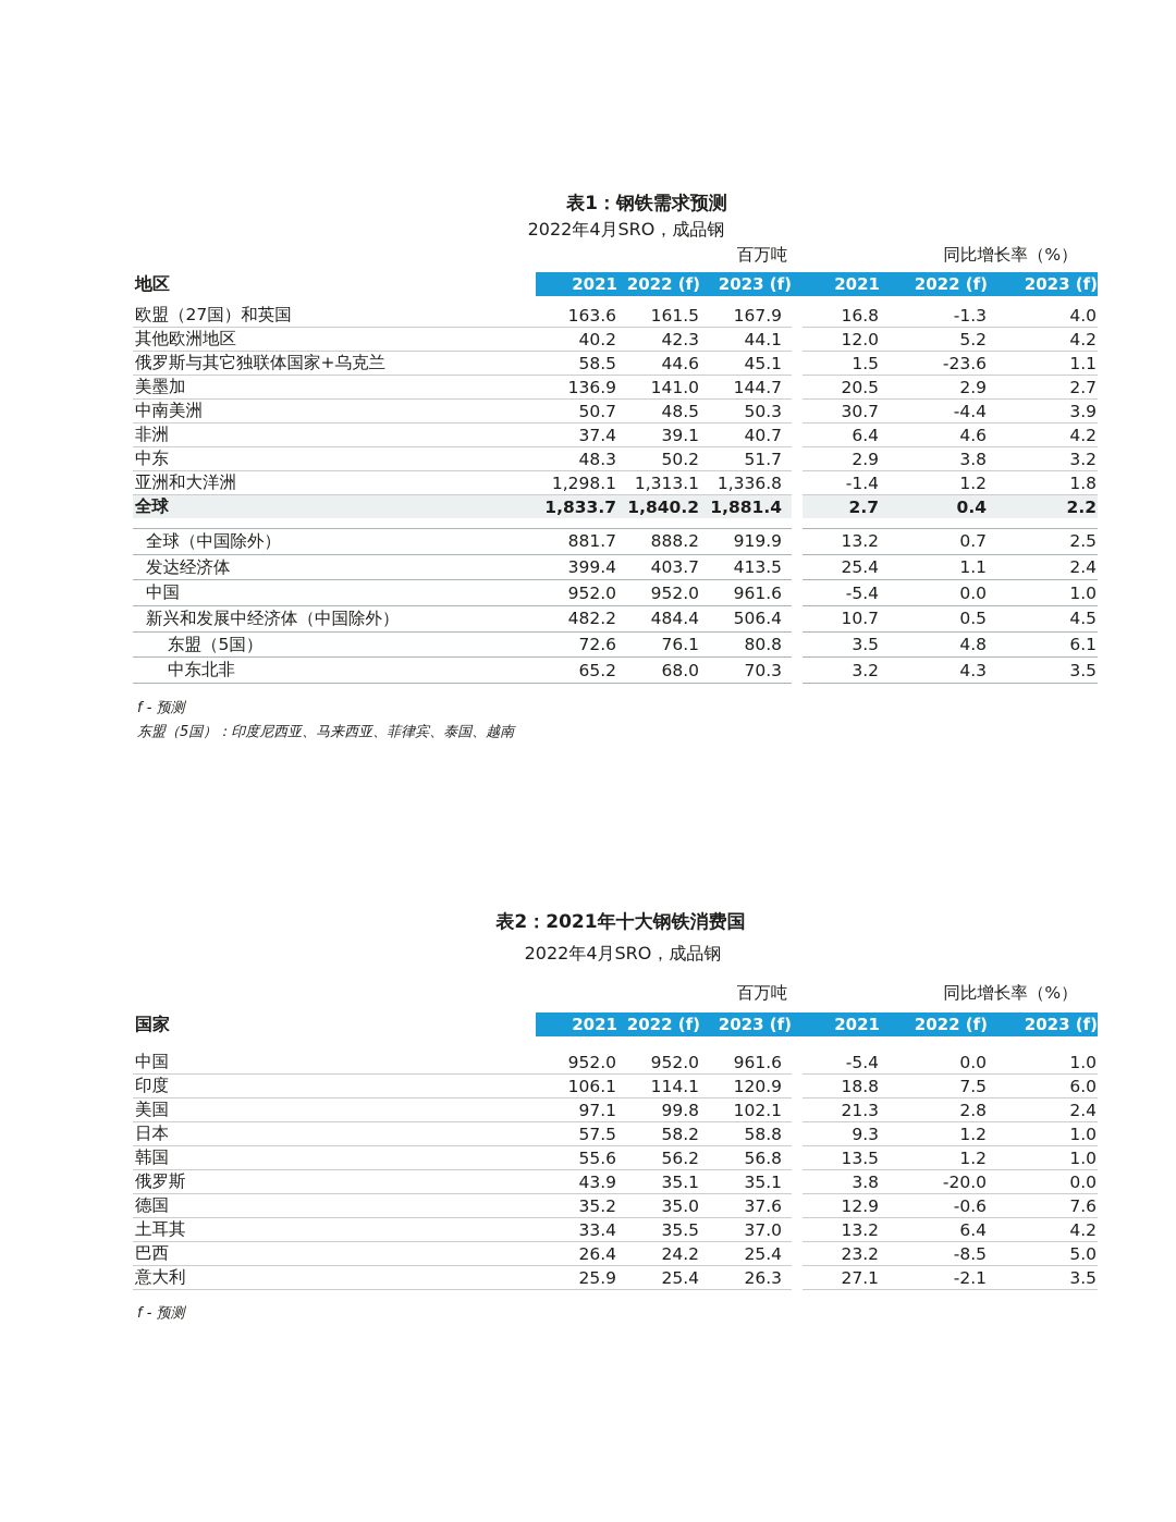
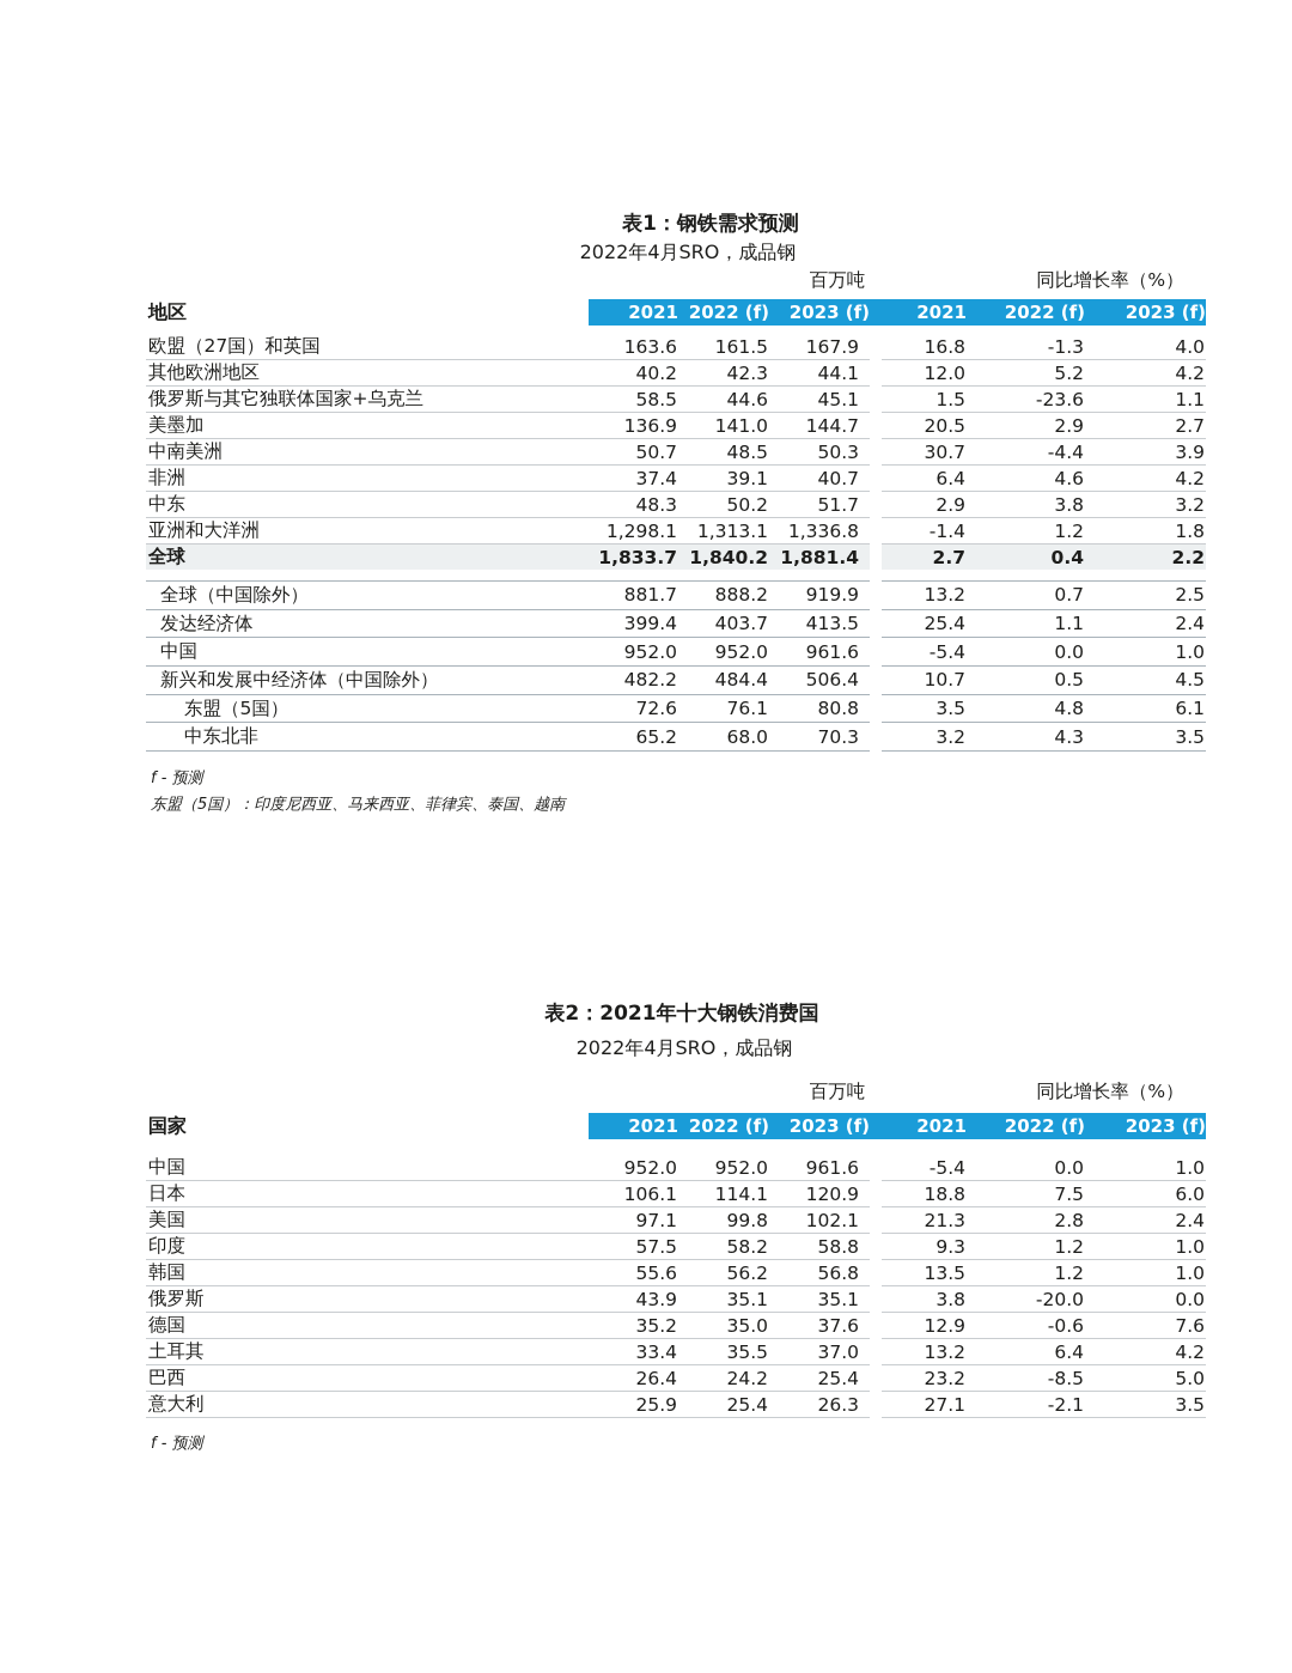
  表1：钢铁需求预测
  2022年4月SRO，成品钢
  百万吨
  同比增长率（%）
  地区	2021	2022 (f)	2023 (f)		2021	2022 (f)	2023 (f)
  欧盟（27国）和英国	163.6	161.5	167.9		16.8	-1.3	4.0
  其他欧洲地区	40.2	42.3	44.1		12.0	5.2	4.2
  俄罗斯与其它独联体国家+乌克兰	58.5	44.6	45.1		1.5	-23.6	1.1
  美墨加	136.9	141.0	144.7		20.5	2.9	2.7
  中南美洲	50.7	48.5	50.3		30.7	-4.4	3.9
  非洲	37.4	39.1	40.7		6.4	4.6	4.2
  中东	48.3	50.2	51.7		2.9	3.8	3.2
  亚洲和大洋洲	1,298.1	1,313.1	1,336.8		-1.4	1.2	1.8
  全球	1,833.7	1,840.2	1,881.4		2.7	0.4	2.2
  全球（中国除外）	881.7	888.2	919.9		13.2	0.7	2.5
  发达经济体	399.4	403.7	413.5		25.4	1.1	2.4
  中国	952.0	952.0	961.6		-5.4	0.0	1.0
  新兴和发展中经济体（中国除外）	482.2	484.4	506.4		10.7	0.5	4.5
  东盟（5国）	72.6	76.1	80.8		3.5	4.8	6.1
  中东北非	65.2	68.0	70.3		3.2	4.3	3.5
  f - 预测
  东盟（5国）：印度尼西亚、马来西亚、菲律宾、泰国、越南
  表2：2021年十大钢铁消费国
  2022年4月SRO，成品钢
  百万吨
  同比增长率（%）
  国家	2021	2022 (f)	2023 (f)		2021	2022 (f)	2023 (f)
  中国	952.0	952.0	961.6		-5.4	0.0	1.0
- 印度	106.1	114.1	120.9		18.8	7.5	6.0
+ 日本	106.1	114.1	120.9		18.8	7.5	6.0
  美国	97.1	99.8	102.1		21.3	2.8	2.4
- 日本	57.5	58.2	58.8		9.3	1.2	1.0
+ 印度	57.5	58.2	58.8		9.3	1.2	1.0
  韩国	55.6	56.2	56.8		13.5	1.2	1.0
  俄罗斯	43.9	35.1	35.1		3.8	-20.0	0.0
  德国	35.2	35.0	37.6		12.9	-0.6	7.6
  土耳其	33.4	35.5	37.0		13.2	6.4	4.2
  巴西	26.4	24.2	25.4		23.2	-8.5	5.0
  意大利	25.9	25.4	26.3		27.1	-2.1	3.5
  f - 预测
